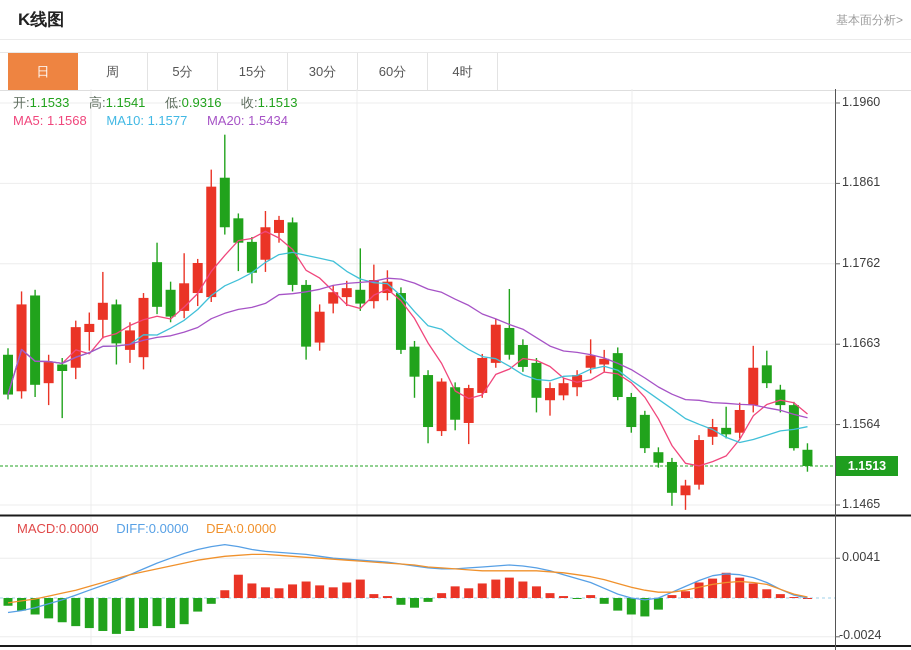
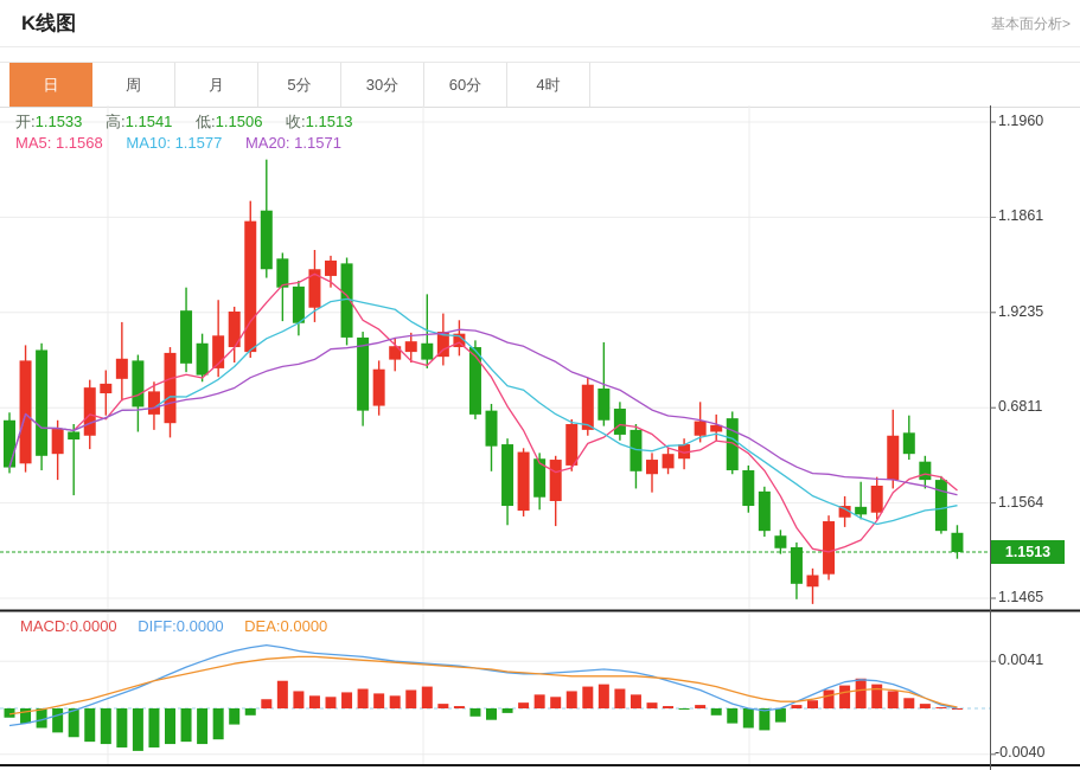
  K线图
  基本面分析>
  日
  周
+ 月
  5分
- 15分
  30分
  60分
  4时
- 开:1.1533 高:1.1541 低:0.9316 收:1.1513
+ 开:1.1533 高:1.1541 低:1.1506 收:1.1513
- MA5: 1.1568 MA10: 1.1577 MA20: 1.5434
+ MA5: 1.1568 MA10: 1.1577 MA20: 1.1571
  MACD:0.0000 DIFF:0.0000 DEA:0.0000
  1.1960
  1.1861
- 1.1762
+ 1.9235
- 1.1663
+ 0.6811
  1.1564
  1.1465
  1.1513
  0.0041
- -0.0024
+ -0.0040
